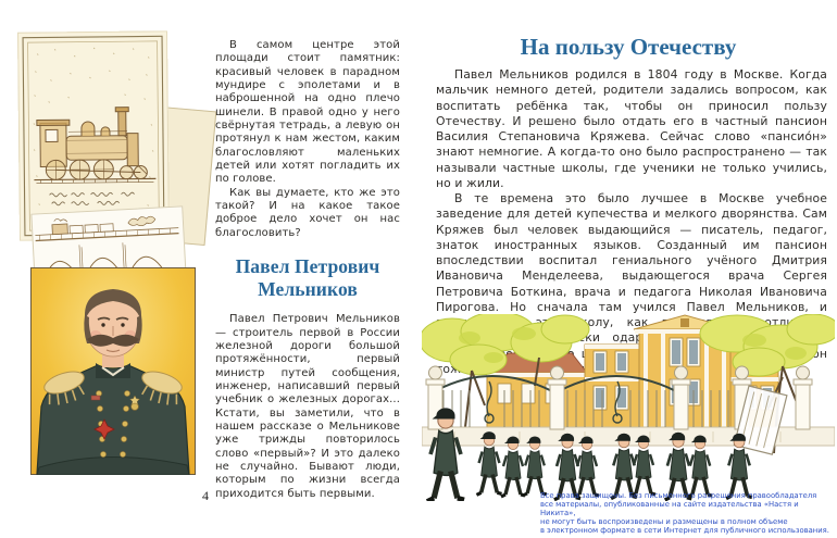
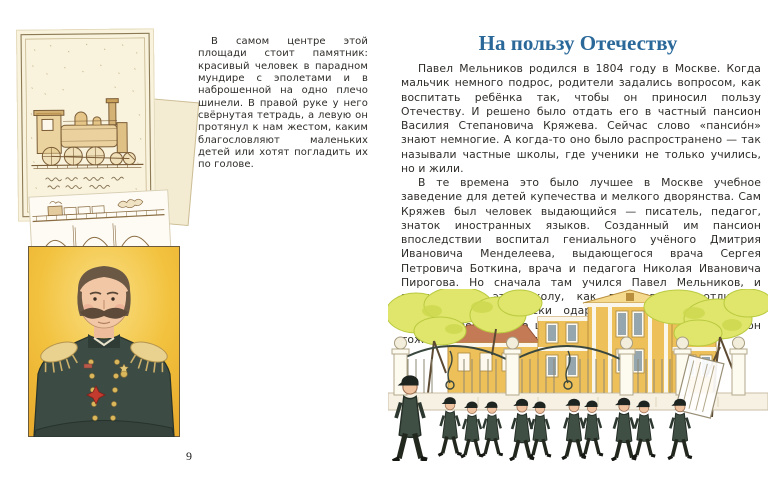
- В самом центре этой площади стоит памятник: красивый человек в парадном мундире с эполетами и в наброшенной на одно плечо шинели. В правой одно у него свёрнутая тетрадь, а левую он протянул к нам жестом, каким благословляют маленьких детей или хотят погладить их по голове.
+ В самом центре этой площади стоит памятник: красивый человек в парадном мундире с эполетами и в наброшенной на одно плечо шинели. В правой руке у него свёрнутая тетрадь, а левую он протянул к нам жестом, каким благословляют маленьких детей или хотят погладить их по голове.
- Как вы думаете, кто же это такой? И на какое такое доброе дело хочет он нас благословить?
- Павел Петрович Мельников
- Павел Петрович Мельников — строитель первой в России железной дороги большой протяжённости, первый министр путей сообщения, инженер, написавший первый учебник о железных дорогах... Кстати, вы заметили, что в нашем рассказе о Мельникове уже трижды повторилось слово «первый»? И это далеко не случайно. Бывают люди, которым по жизни всегда приходится быть первыми.
- 4
+ 9
  На пользу Отечеству
- Павел Мельников родился в 1804 году в Москве. Когда мальчик немного детей, родители задались вопросом, как воспитать ребёнка так, чтобы он приносил пользу Отечеству. И решено было отдать его в частный пансион Василия Степановича Кряжева. Сейчас слово «пансио́н» знают немногие. А когда-то оно было распространено — так называли частные школы, где ученики не только учились, но и жили.
+ Павел Мельников родился в 1804 году в Москве. Когда мальчик немного подрос, родители задались вопросом, как воспитать ребёнка так, чтобы он приносил пользу Отечеству. И решено было отдать его в частный пансион Василия Степановича Кряжева. Сейчас слово «пансио́н» знают немногие. А когда-то оно было распространено — так называли частные школы, где ученики не только учились, но и жили.
  В те времена это было лучшее в Москве учебное заведение для детей купечества и мелкого дворянства. Сам Кряжев был человек выдающийся — писатель, педагог, знаток иностранных языков. Созданный им пансион впоследствии воспитал гениального учёного Дмитрия Ивановича Менделеева, выдающегося врача Сергея Петровича Боткина, врача и педагога Николая Ивановича Пирогова. Но сначала там учился Павел Мельников, и эолу, как отл ки ода н о
- Все права защищены. Без письменного разрешения правообладателя
- все материалы, опубликованные на сайте издательства «Настя и Никита»,
- не могут быть воспроизведены и размещены в полном объеме
- в электронном формате в сети Интернет для публичного использования.
